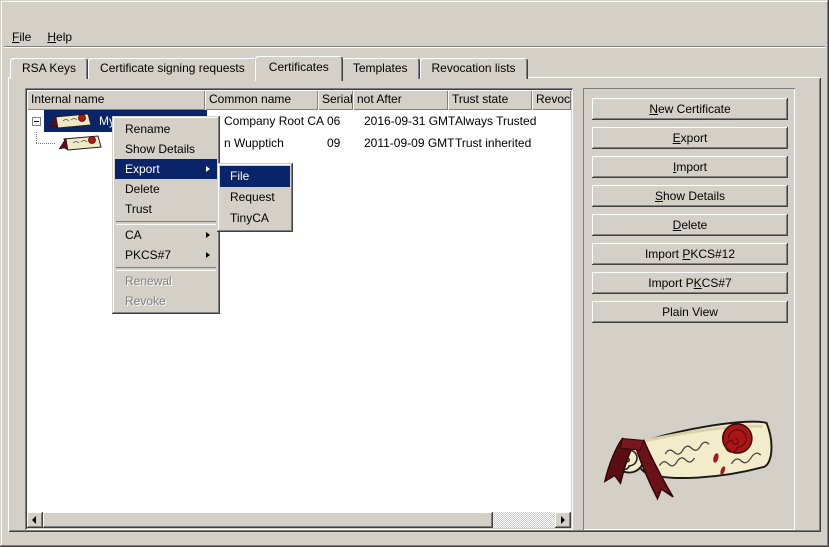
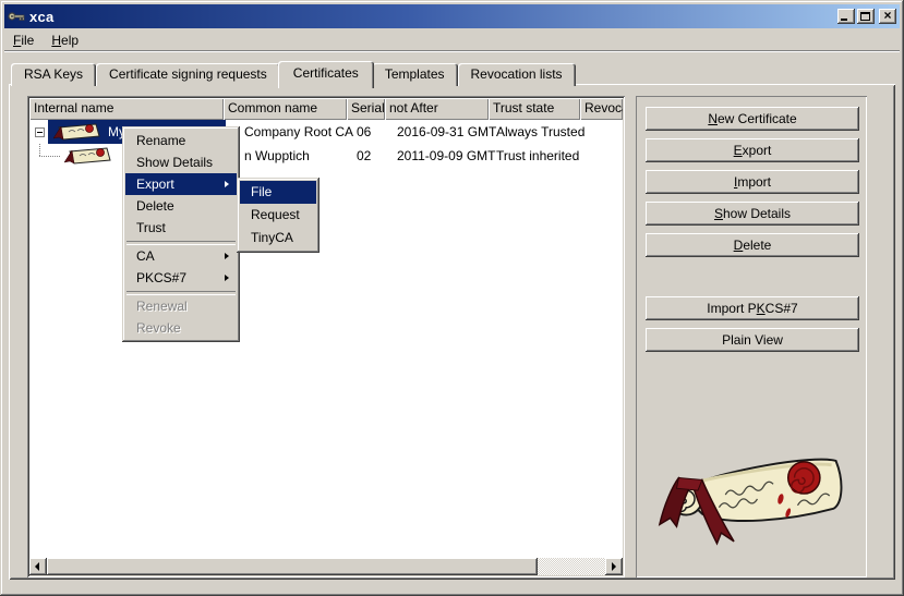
+ xca
+ ×
  File
  Help
  RSA Keys
  Certificate signing requests
  Certificates
  Templates
  Revocation lists
  Internal name
  Common name
  Serial
  not After
  Trust state
  Revoc
  Company Root CA
  06
  2016-09-31 GMT
  Always Trusted
  n Wupptich
- 09
+ 02
  2011-09-09 GMT
  Trust inherited
  New Certificate
  Export
  Import
  Show Details
  Delete
- Import PKCS#12
  Import PKCS#7
  Plain View
  Rename
  Show Details
  Export
  Delete
  Trust
  CA
  PKCS#7
  Renewal
  Revoke
  File
  Request
  TinyCA
